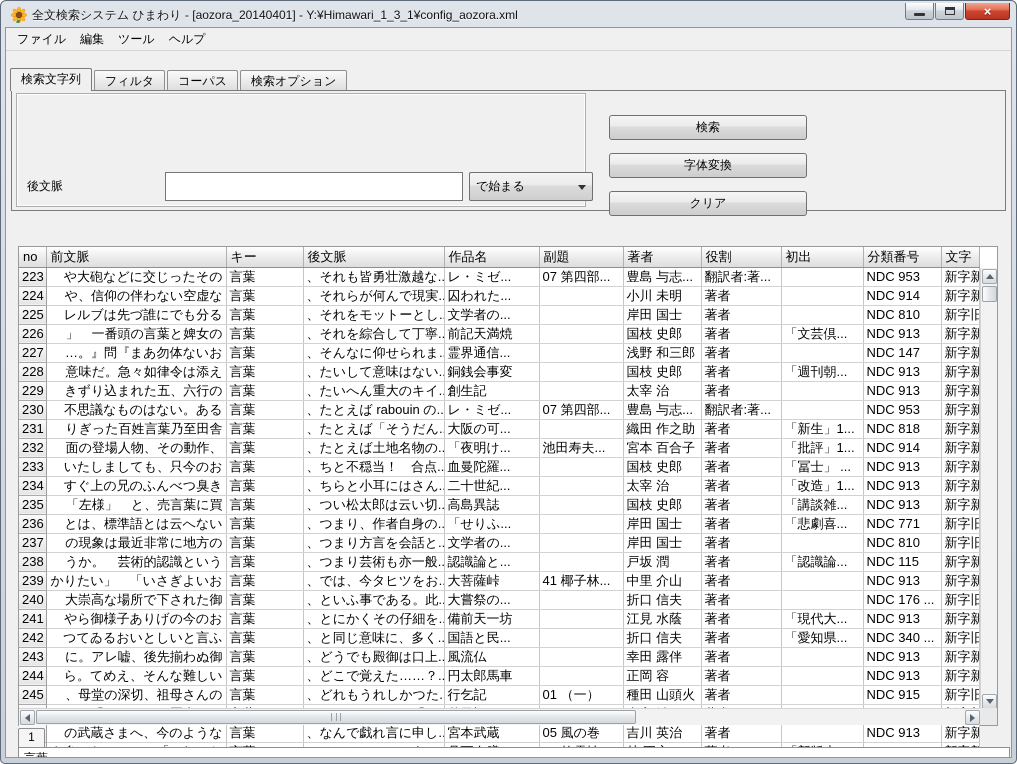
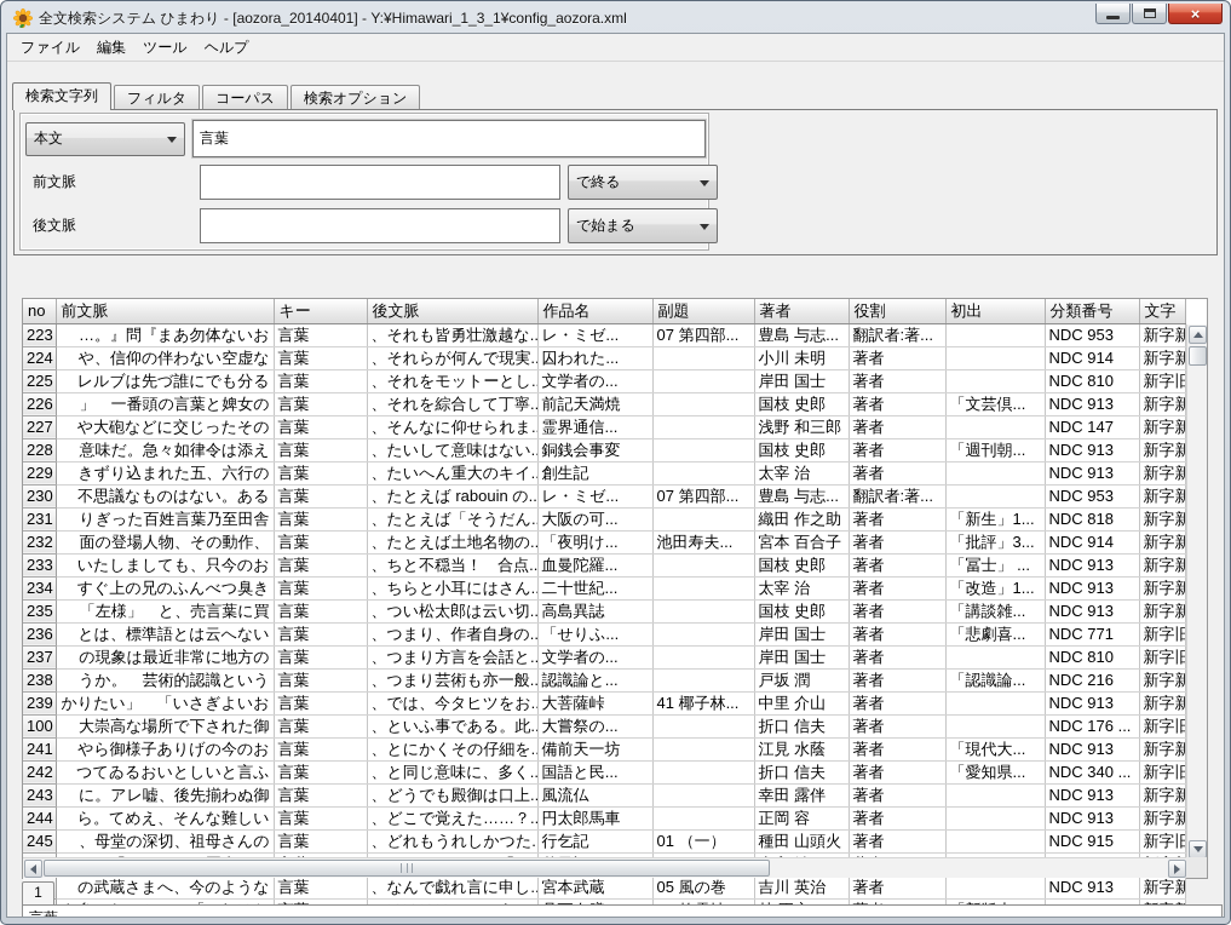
  全文検索システム ひまわり - [aozora_20140401] - Y:¥Himawari_1_3_1¥config_aozora.xml
  ×
  ファイル
  編集
  ツール
  ヘルプ
  検索文字列
  フィルタ
  コーパス
  検索オプション
+ 本文
+ 言葉
+ 前文脈
+ で終る
  後文脈
  で始まる
- 検索
- 字体変換
- クリア
  no	前文脈	キー	後文脈	作品名	副題	著者	役割	初出	分類番号	文字
- 223	や大砲などに交じったその	言葉	、それも皆勇壮激越な..	レ・ミゼ...	07 第四部...	豊島 与志...	翻訳者:著...		NDC 953	新字新
+ 223	…。』問『まあ勿体ないお	言葉	、それも皆勇壮激越な..	レ・ミゼ...	07 第四部...	豊島 与志...	翻訳者:著...		NDC 953	新字新
  224	や、信仰の伴わない空虚な	言葉	、それらが何んで現実.	囚われた...		小川 未明	著者		NDC 914	新字新
  225	レルブは先づ誰にでも分る	言葉	、それをモットーとし.	文学者の...		岸田 国士	著者		NDC 810	新字旧
  226	」 一番頭の言葉と婢女の	言葉	、それを綜合して丁寧..	前記天満焼		国枝 史郎	著者	「文芸倶...	NDC 913	新字新
- 227	…。』問『まあ勿体ないお	言葉	、そんなに仰せられま.	霊界通信...		浅野 和三郎	著者		NDC 147	新字新
+ 227	や大砲などに交じったその	言葉	、そんなに仰せられま.	霊界通信...		浅野 和三郎	著者		NDC 147	新字新
  228	意味だ。急々如律令は添え	言葉	、たいして意味はない.	銅銭会事変		国枝 史郎	著者	「週刊朝...	NDC 913	新字新
  229	きずり込まれた五、六行の	言葉	、たいへん重大のキイ.	創生記		太宰 治	著者		NDC 913	新字新
  230	不思議なものはない。ある	言葉	、たとえば rabouin の..	レ・ミゼ...	07 第四部...	豊島 与志...	翻訳者:著...		NDC 953	新字新
  231	りぎった百姓言葉乃至田舎	言葉	、たとえば「そうだん.	大阪の可...		織田 作之助	著者	「新生」1...	NDC 818	新字新
- 232	面の登場人物、その動作、	言葉	、たとえば土地名物の..	「夜明け...	池田寿夫...	宮本 百合子	著者	「批評」1...	NDC 914	新字新
+ 232	面の登場人物、その動作、	言葉	、たとえば土地名物の..	「夜明け...	池田寿夫...	宮本 百合子	著者	「批評」3...	NDC 914	新字新
  233	いたしましても、只今のお	言葉	、ちと不穏当！ 合点..	血曼陀羅...		国枝 史郎	著者	「冨士」 ...	NDC 913	新字新
  234	すぐ上の兄のふんべつ臭き	言葉	、ちらと小耳にはさん.	二十世紀...		太宰 治	著者	「改造」1...	NDC 913	新字新
  235	「左様」 と、売言葉に買	言葉	、つい松太郎は云い切..	高島異誌		国枝 史郎	著者	「講談雑...	NDC 913	新字新
  236	とは、標準語とは云へない	言葉	、つまり、作者自身の..	「せりふ...		岸田 国士	著者	「悲劇喜...	NDC 771	新字旧
  237	の現象は最近非常に地方の	言葉	、つまり方言を会話と..	文学者の...		岸田 国士	著者		NDC 810	新字旧
- 238	うか。 芸術的認識という	言葉	、つまり芸術も亦一般..	認識論と...		戸坂 潤	著者	「認識論...	NDC 115	新字新
+ 238	うか。 芸術的認識という	言葉	、つまり芸術も亦一般..	認識論と...		戸坂 潤	著者	「認識論...	NDC 216	新字新
  239	かりたい」 「いさぎよいお	言葉	、では、今タヒツをお.	大菩薩峠	41 椰子林...	中里 介山	著者		NDC 913	新字新
- 240	大崇高な場所で下された御	言葉	、といふ事である。此.	大嘗祭の...		折口 信夫	著者		NDC 176 ...	新字旧
+ 100	大崇高な場所で下された御	言葉	、といふ事である。此.	大嘗祭の...		折口 信夫	著者		NDC 176 ...	新字旧
  241	やら御様子ありげの今のお	言葉	、とにかくその仔細を.	備前天一坊		江見 水蔭	著者	「現代大...	NDC 913	新字新
  242	つてゐるおいとしいと言ふ	言葉	、と同じ意味に、多く..	国語と民...		折口 信夫	著者	「愛知県...	NDC 340 ...	新字旧
  243	に。アレ嘘、後先揃わぬ御	言葉	、どうでも殿御は口上..	風流仏		幸田 露伴	著者		NDC 913	新字新
  244	ら。てめえ、そんな難しい	言葉	、どこで覚えた……？..	円太郎馬車		正岡 容	著者		NDC 913	新字新
  245	、母堂の深切、祖母さんの	言葉	、どれもうれしかつた.	行乞記	01 （一）	種田 山頭火	著者		NDC 915	新字旧
  	の武蔵さまへ、今のような	言葉	、なんで戯れ言に申し.	宮本武蔵	05 風の巻	吉川 英治	著者		NDC 913	新字新
  1
